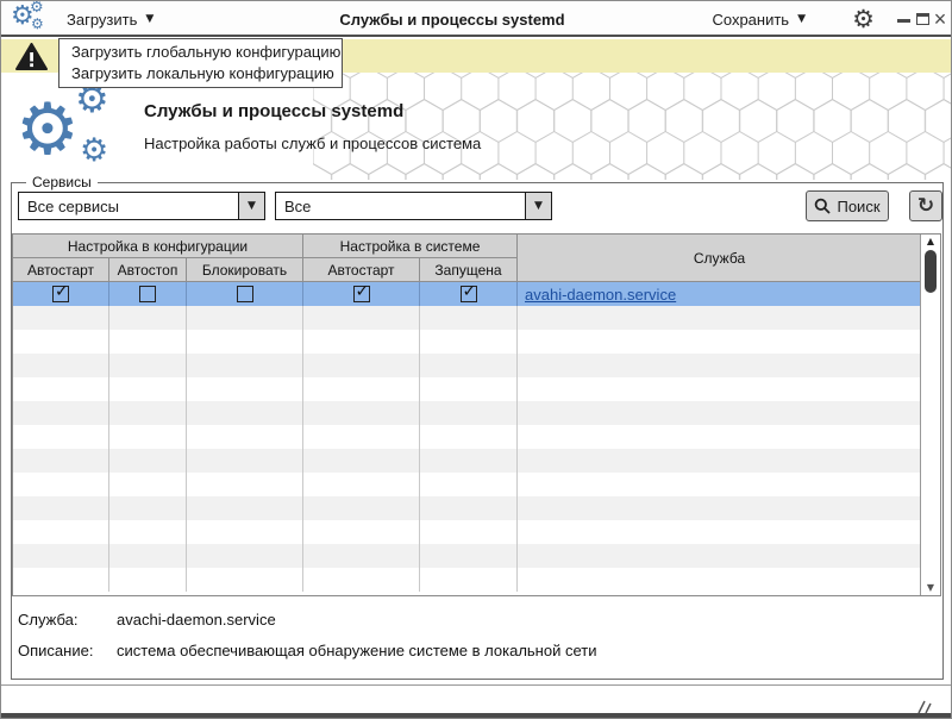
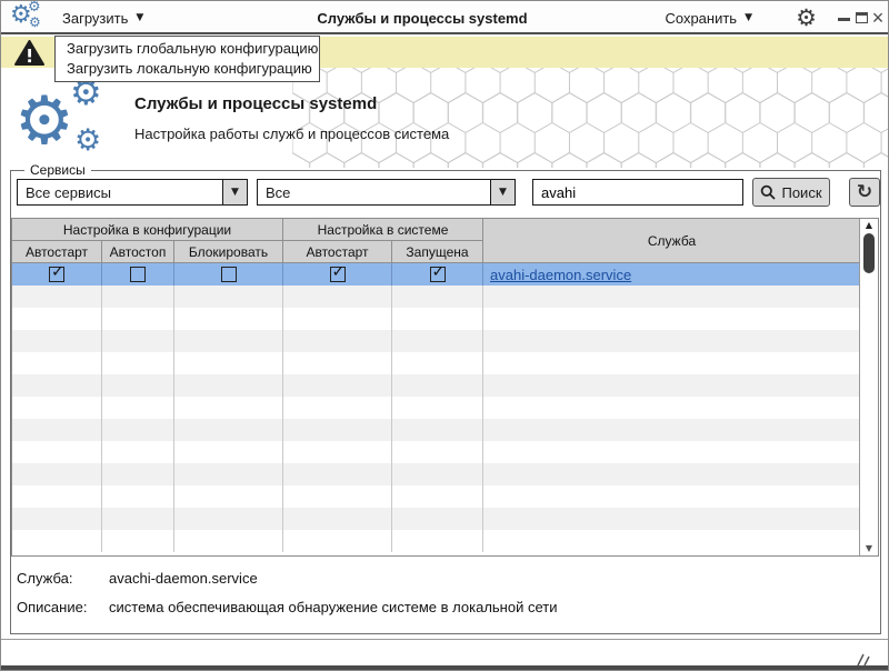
  ⚙
  ⚙
  ⚙
  Загрузить
  ▼
  Службы и процессы systemd
  Сохранить
  ▼
  ⚙
  ×
  Загрузить глобальную конфигурацию
  Загрузить локальную конфигурацию
  ⚙
  ⚙
  ⚙
  Службы и процессы systemd
  Настройка работы служб и процессов система
  Сервисы
  Все сервисы
  ▼
  Все
  ▼
+ avahi
  Поиск
  ↻
  Настройка в конфигурации
  Настройка в системе
  Служба
  Автостарт
  Автостоп
  Блокировать
  Автостарт
  Запущена
  ✓
  ✓
  ✓
  avahi-daemon.service
  ▲
  ▼
  Служба:
  avachi-daemon.service
  Описание:
  система обеспечивающая обнаружение системе в локальной сети
